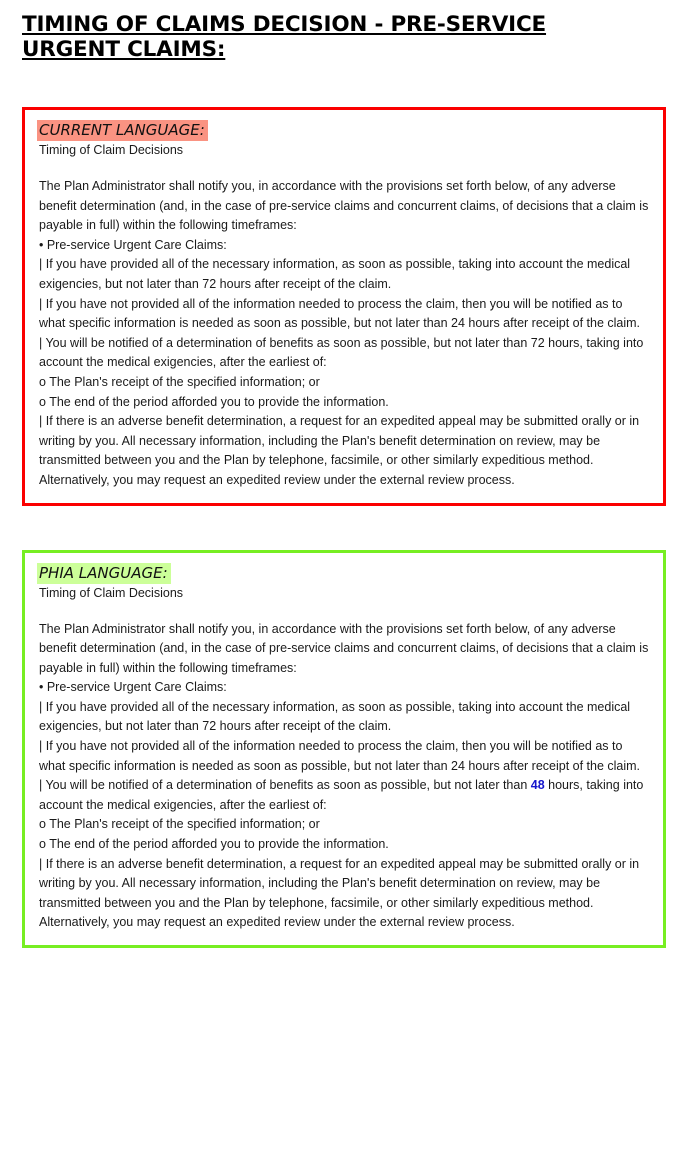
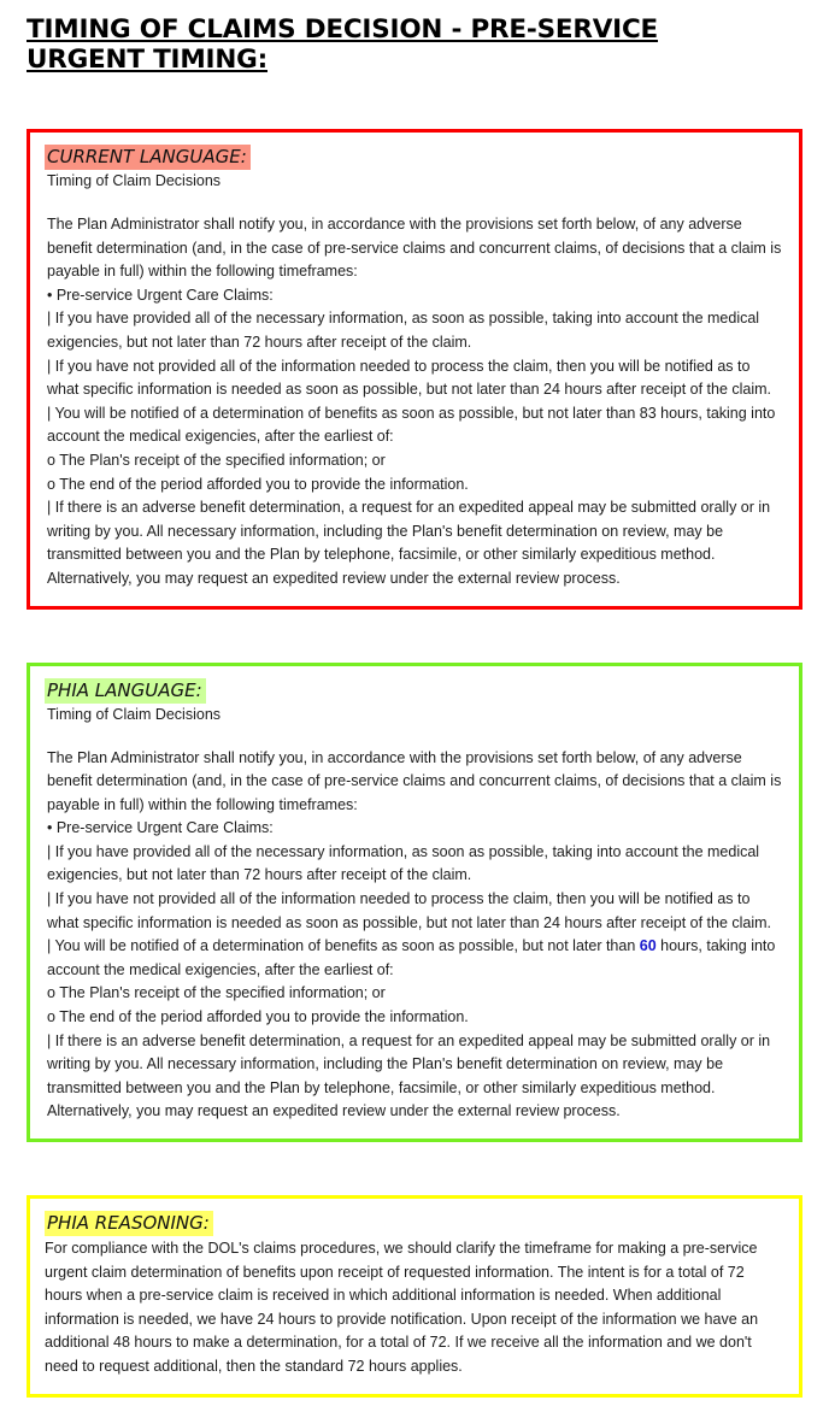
- TIMING OF CLAIMS DECISION - PRE-SERVICE URGENT CLAIMS:
+ TIMING OF CLAIMS DECISION - PRE-SERVICE URGENT TIMING:
  CURRENT LANGUAGE:
  Timing of Claim Decisions
  The Plan Administrator shall notify you, in accordance with the provisions set forth below, of any adverse benefit determination (and, in the case of pre-service claims and concurrent claims, of decisions that a claim is payable in full) within the following timeframes:
  • Pre-service Urgent Care Claims:
  | If you have provided all of the necessary information, as soon as possible, taking into account the medical exigencies, but not later than 72 hours after receipt of the claim.
  | If you have not provided all of the information needed to process the claim, then you will be notified as to what specific information is needed as soon as possible, but not later than 24 hours after receipt of the claim.
- | You will be notified of a determination of benefits as soon as possible, but not later than 72 hours, taking into account the medical exigencies, after the earliest of:
+ | You will be notified of a determination of benefits as soon as possible, but not later than 83 hours, taking into account the medical exigencies, after the earliest of:
  o The Plan's receipt of the specified information; or
  o The end of the period afforded you to provide the information.
  | If there is an adverse benefit determination, a request for an expedited appeal may be submitted orally or in writing by you. All necessary information, including the Plan's benefit determination on review, may be transmitted between you and the Plan by telephone, facsimile, or other similarly expeditious method. Alternatively, you may request an expedited review under the external review process.
  PHIA LANGUAGE:
  Timing of Claim Decisions
  The Plan Administrator shall notify you, in accordance with the provisions set forth below, of any adverse benefit determination (and, in the case of pre-service claims and concurrent claims, of decisions that a claim is payable in full) within the following timeframes:
  • Pre-service Urgent Care Claims:
  | If you have provided all of the necessary information, as soon as possible, taking into account the medical exigencies, but not later than 72 hours after receipt of the claim.
  | If you have not provided all of the information needed to process the claim, then you will be notified as to what specific information is needed as soon as possible, but not later than 24 hours after receipt of the claim.
- | You will be notified of a determination of benefits as soon as possible, but not later than 48 hours, taking into account the medical exigencies, after the earliest of:
+ | You will be notified of a determination of benefits as soon as possible, but not later than 60 hours, taking into account the medical exigencies, after the earliest of:
  o The Plan's receipt of the specified information; or
  o The end of the period afforded you to provide the information.
  | If there is an adverse benefit determination, a request for an expedited appeal may be submitted orally or in writing by you. All necessary information, including the Plan's benefit determination on review, may be transmitted between you and the Plan by telephone, facsimile, or other similarly expeditious method. Alternatively, you may request an expedited review under the external review process.
+ PHIA REASONING:
+ For compliance with the DOL's claims procedures, we should clarify the timeframe for making a pre-service urgent claim determination of benefits upon receipt of requested information. The intent is for a total of 72 hours when a pre-service claim is received in which additional information is needed. When additional information is needed, we have 24 hours to provide notification. Upon receipt of the information we have an additional 48 hours to make a determination, for a total of 72. If we receive all the information and we don't need to request additional, then the standard 72 hours applies.
